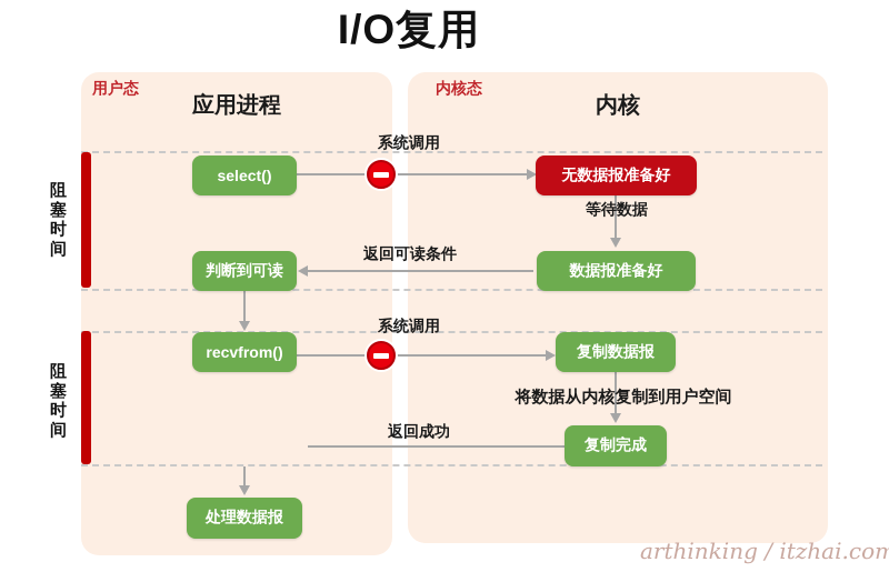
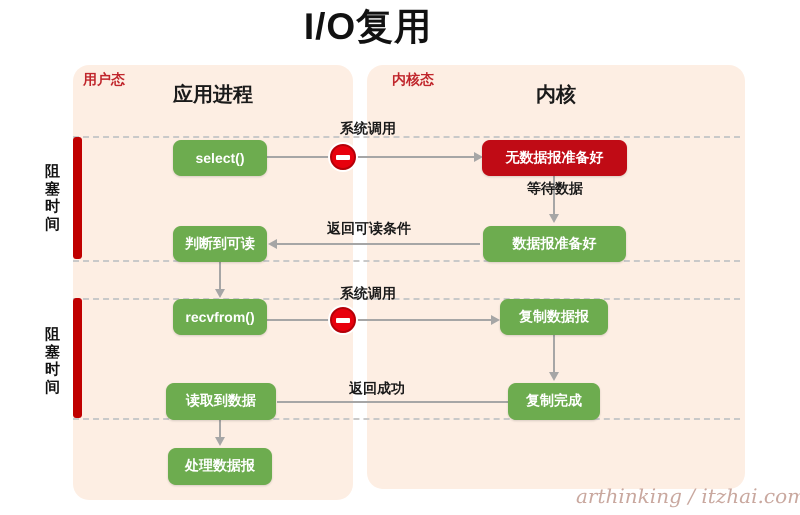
  I/O复用
  用户态
  内核态
  应用进程
  内核
  阻塞时间
  阻塞时间
  select()
  判断到可读
  recvfrom()
+ 读取到数据
  处理数据报
  无数据报准备好
  数据报准备好
  复制数据报
  复制完成
  系统调用
  等待数据
  返回可读条件
  系统调用
- 将数据从内核复制到用户空间
  返回成功
  arthinking / itzhai.com
